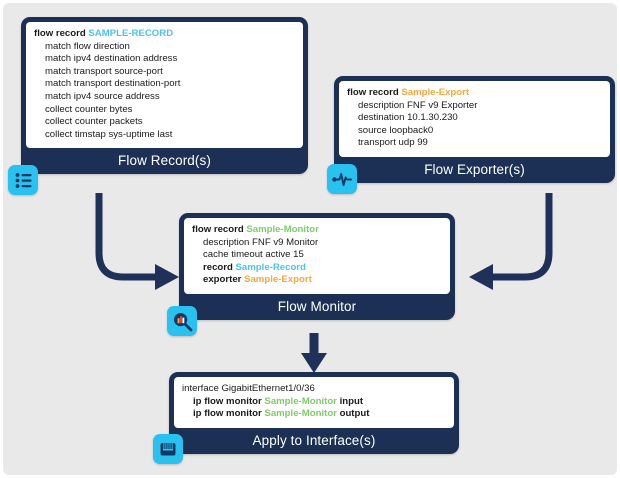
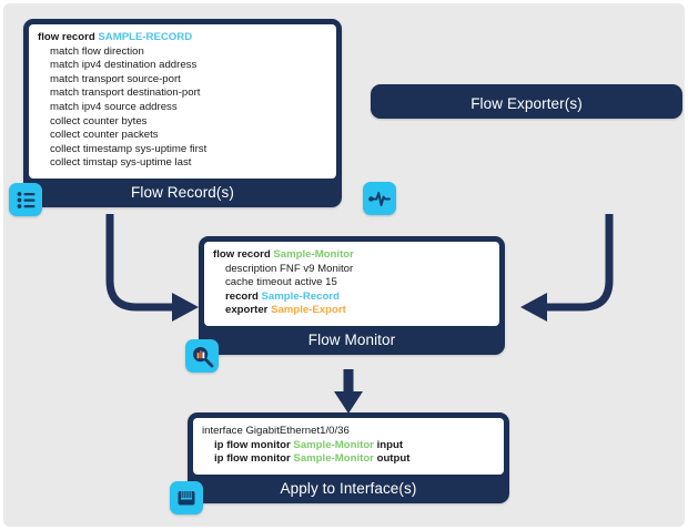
  flow record SAMPLE-RECORD
  match flow direction
  match ipv4 destination address
  match transport source-port
  match transport destination-port
  match ipv4 source address
  collect counter bytes
  collect counter packets
+ collect timestamp sys-uptime first
  collect timstap sys-uptime last
  Flow Record(s)
- flow record Sample-Export
- description FNF v9 Exporter
- destination 10.1.30.230
- source loopback0
- transport udp 99
  Flow Exporter(s)
  flow record Sample-Monitor
  description FNF v9 Monitor
  cache timeout active 15
  record Sample-Record
  exporter Sample-Export
  Flow Monitor
  interface GigabitEthernet1/0/36
  ip flow monitor Sample-Monitor input
  ip flow monitor Sample-Monitor output
  Apply to Interface(s)
